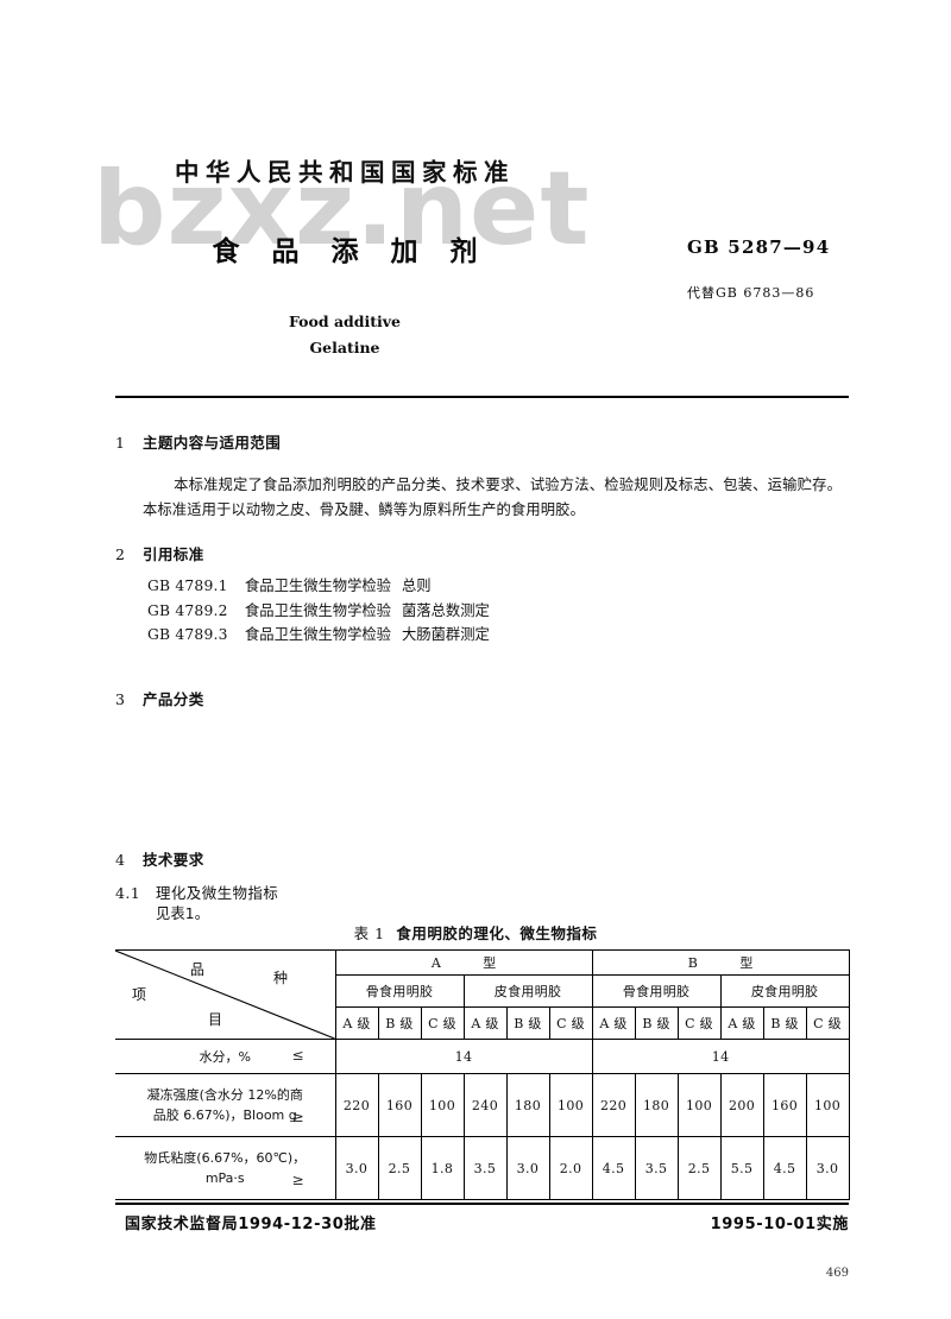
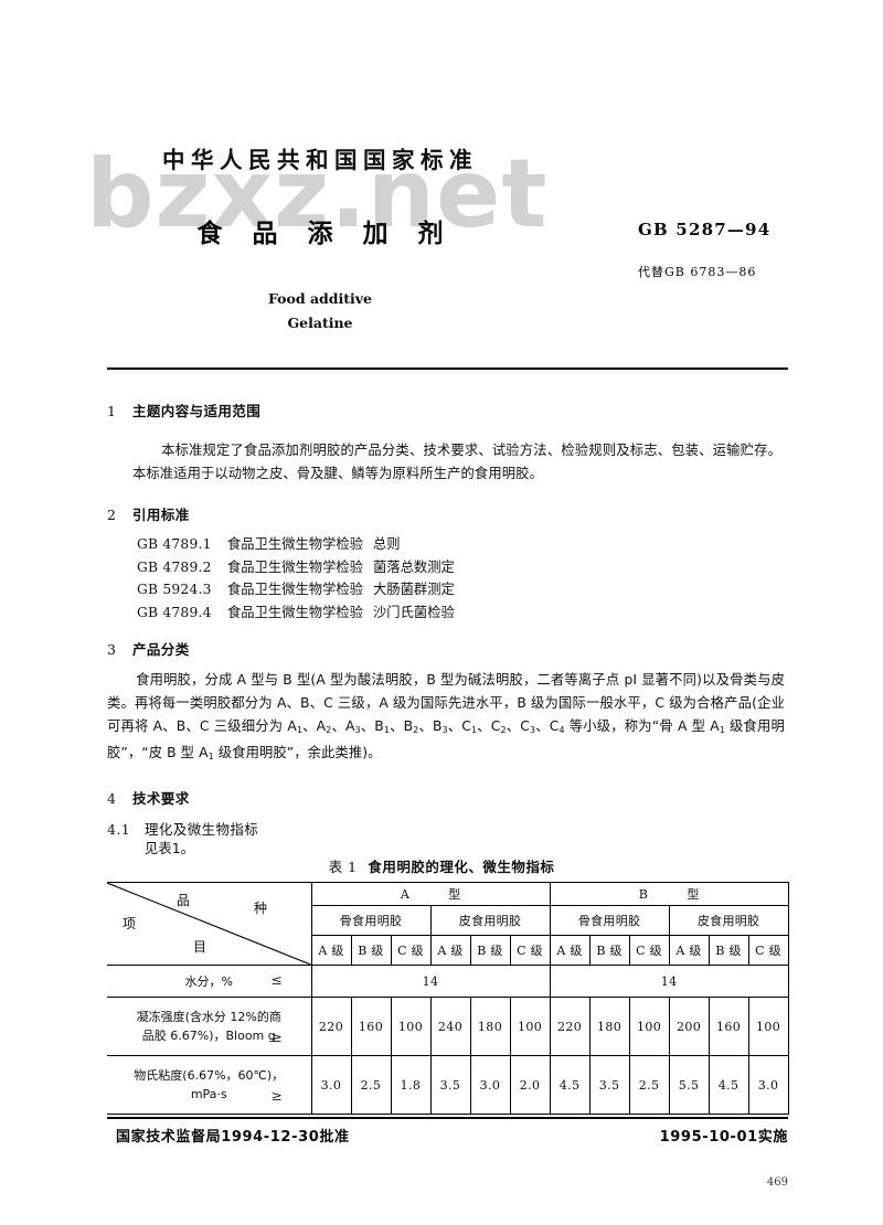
  bzxz.net
  中华人民共和国国家标准
  食品添加剂
  Food additive
  Gelatine
  GB 5287—94
  代替GB 6783—86
  1 主题内容与适用范围
  本标准规定了食品添加剂明胶的产品分类、技术要求、试验方法、检验规则及标志、包装、运输贮存。本标准适用于以动物之皮、骨及腱、鳞等为原料所生产的食用明胶。
  2 引用标准
  GB 4789.1 食品卫生微生物学检验 总则
  GB 4789.2 食品卫生微生物学检验 菌落总数测定
- GB 4789.3 食品卫生微生物学检验 大肠菌群测定
+ GB 5924.3 食品卫生微生物学检验 大肠菌群测定
+ GB 4789.4 食品卫生微生物学检验 沙门氏菌检验
  3 产品分类
+ 食用明胶，分成 A 型与 B 型(A 型为酸法明胶，B 型为碱法明胶，二者等离子点 pI 显著不同)以及骨类与皮类。再将每一类明胶都分为 A、B、C 三级，A 级为国际先进水平，B 级为国际一般水平，C 级为合格产品(企业可再将 A、B、C 三级细分为 A1、A2、A3、B1、B2、B3、C1、C2、C3、C4 等小级，称为“骨 A 型 A1 级食用明胶”，“皮 B 型 A1 级食用明胶”，余此类推)。
  4 技术要求
  4.1 理化及微生物指标
  见表1。
  表 1 食用明胶的理化、微生物指标
  品 种 项 目	A 型	B 型
  骨食用明胶	皮食用明胶	骨食用明胶	皮食用明胶
  A 级	B 级	C 级	A 级	B 级	C 级	A 级	B 级	C 级	A 级	B 级	C 级
  水分，% ≤	14	14
  凝冻强度(含水分 12%的商品胶 6.67%)，Bloom g≥	220	160	100	240	180	100	220	180	100	200	160	100
  物氏粘度(6.67%，60℃)，mPa·s ≥	3.0	2.5	1.8	3.5	3.0	2.0	4.5	3.5	2.5	5.5	4.5	3.0
  国家技术监督局1994-12-30批准
  1995-10-01实施
  469
